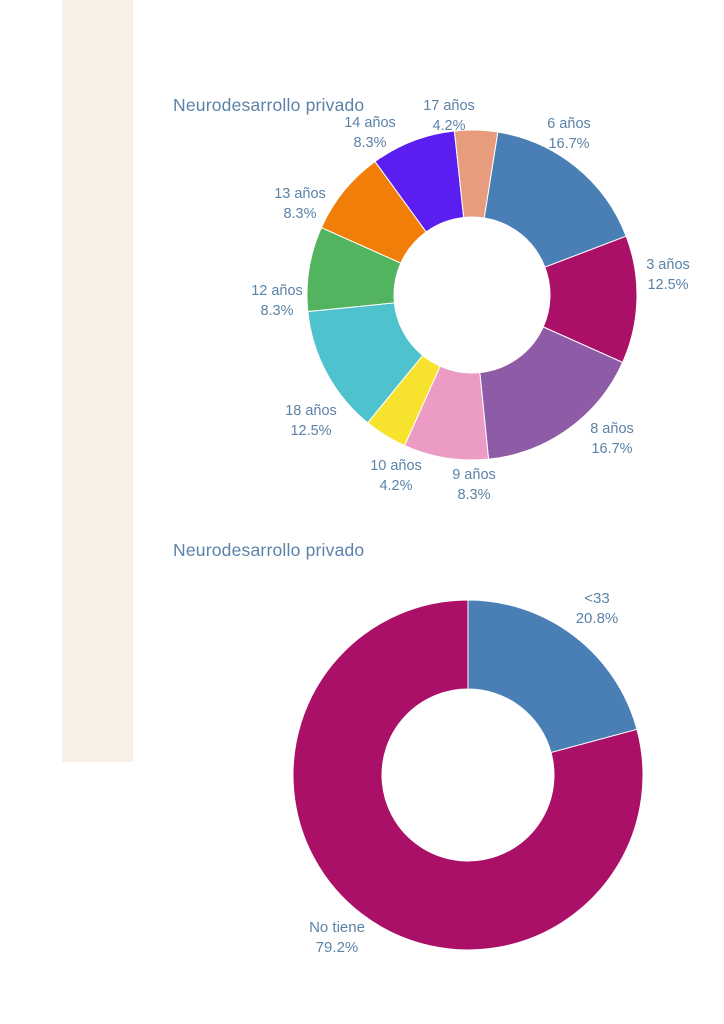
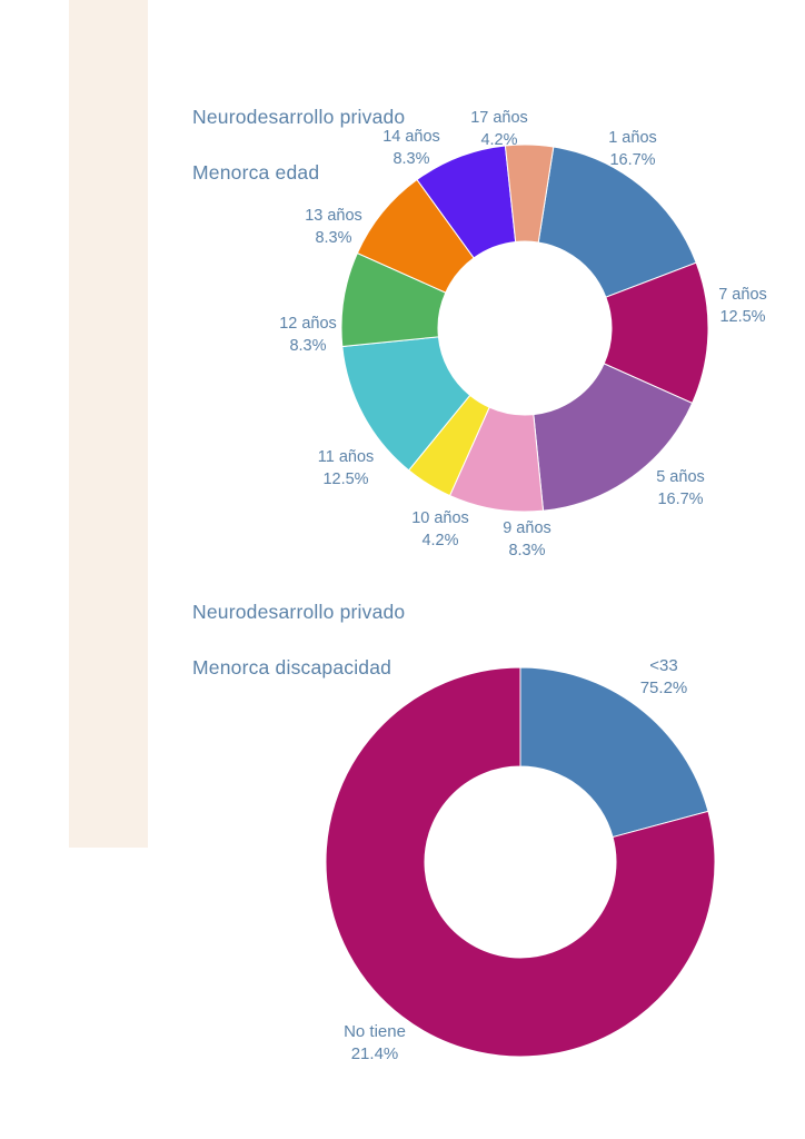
  Neurodesarrollo privado
+ Menorca edad
- 6 años
+ 1 años
  16.7%
- 3 años
+ 7 años
  12.5%
- 8 años
+ 5 años
  16.7%
  9 años
  8.3%
  10 años
  4.2%
- 18 años
+ 11 años
  12.5%
  12 años
  8.3%
  13 años
  8.3%
  14 años
  8.3%
  17 años
  4.2%
  Neurodesarrollo privado
+ Menorca discapacidad
  <33
- 20.8%
+ 75.2%
  No tiene
- 79.2%
+ 21.4%
